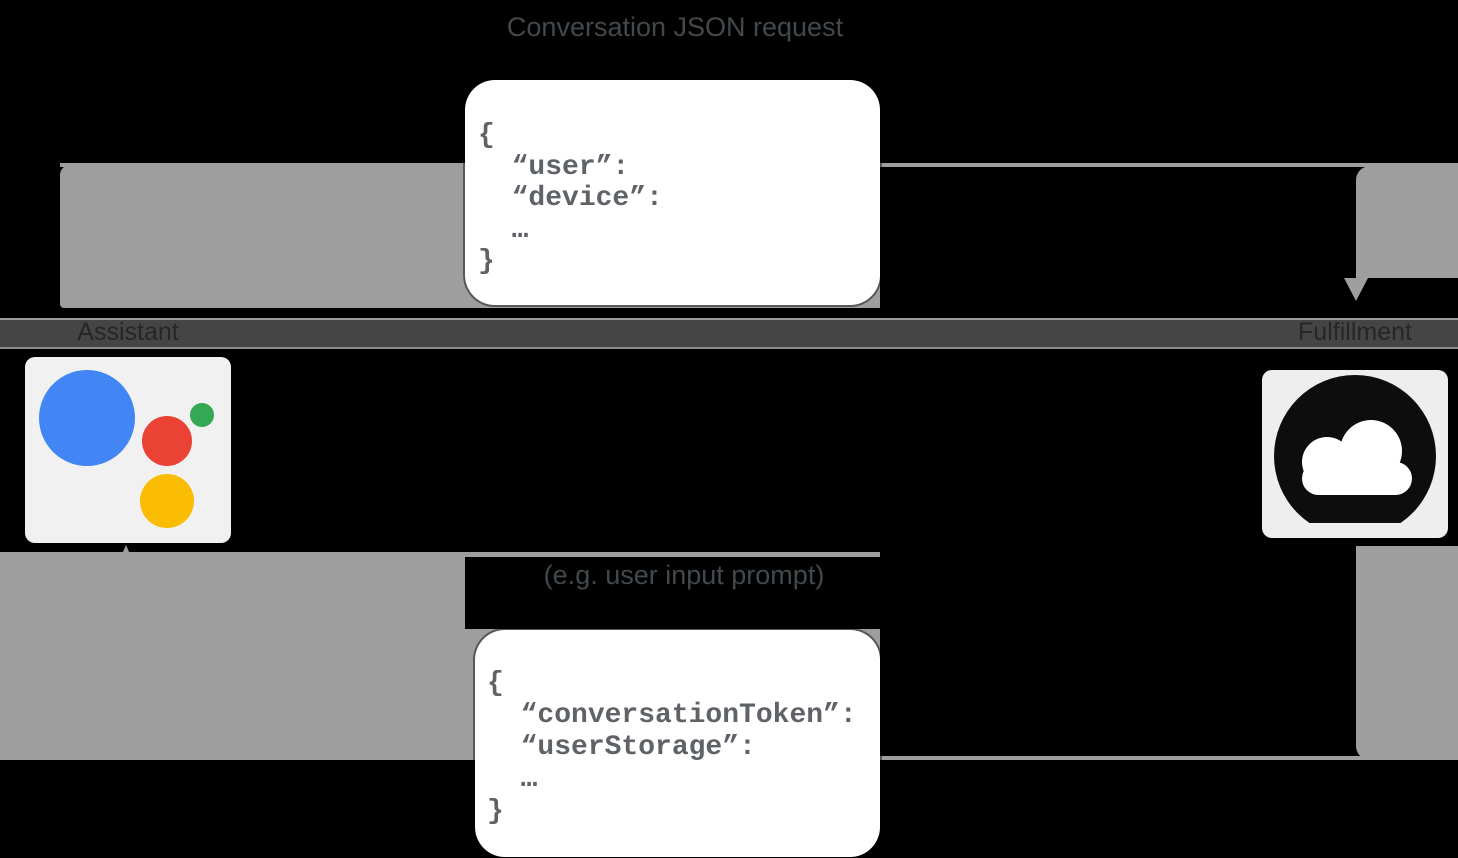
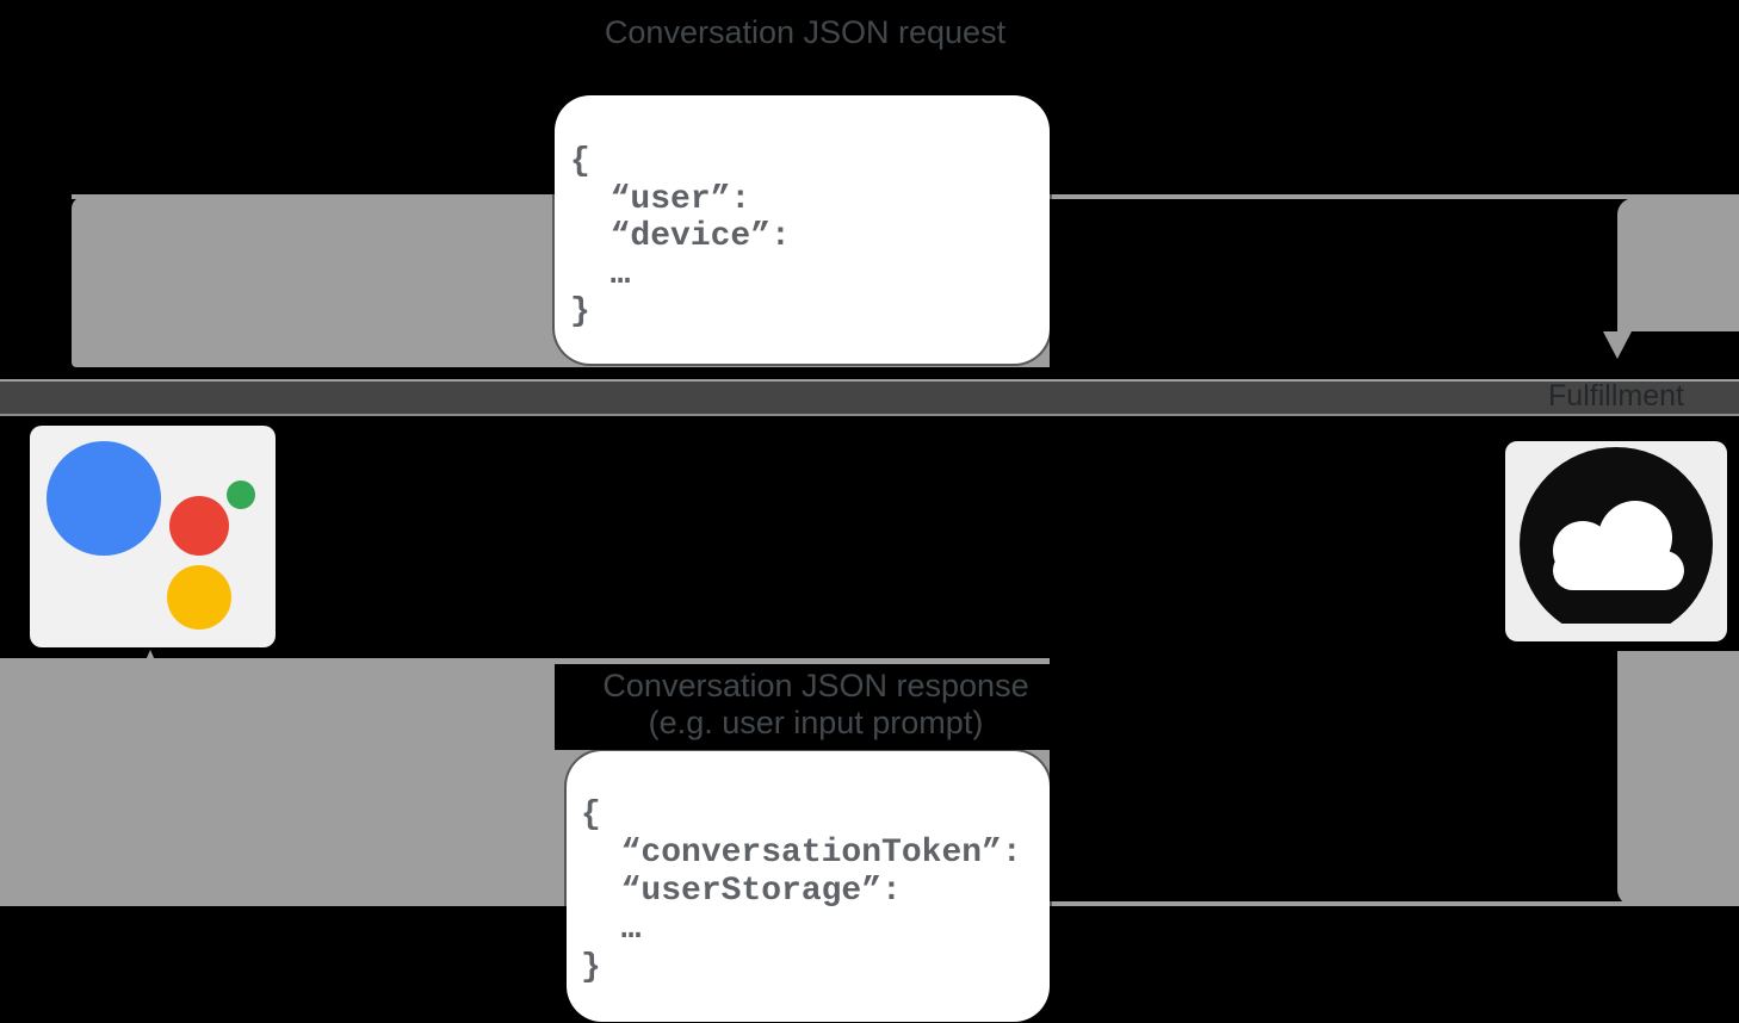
- Assistant
  Fulfillment
  Conversation JSON request
  {
  “user”:
  “device”:
  …
  }
+ Conversation JSON response
  (e.g. user input prompt)
  {
  “conversationToken”:
  “userStorage”:
  …
  }
